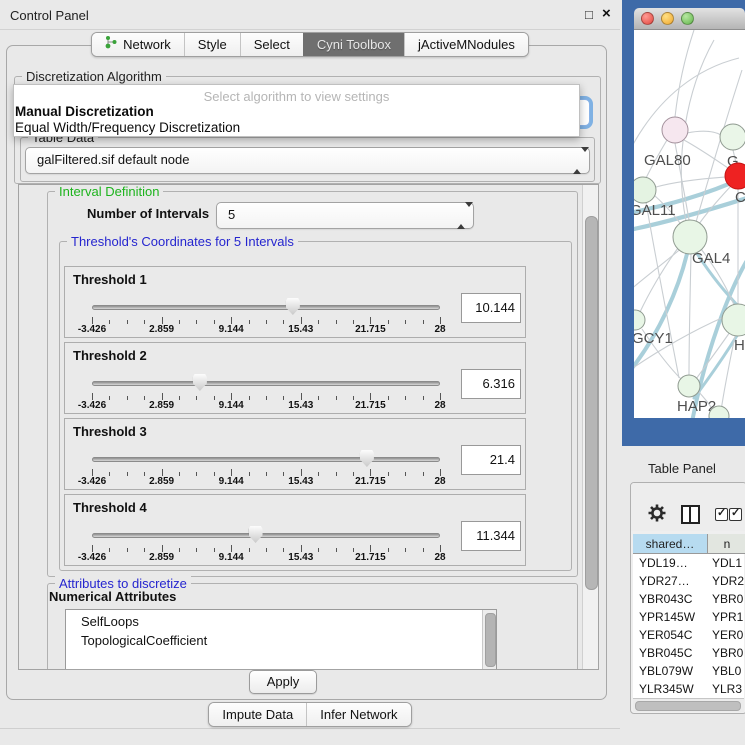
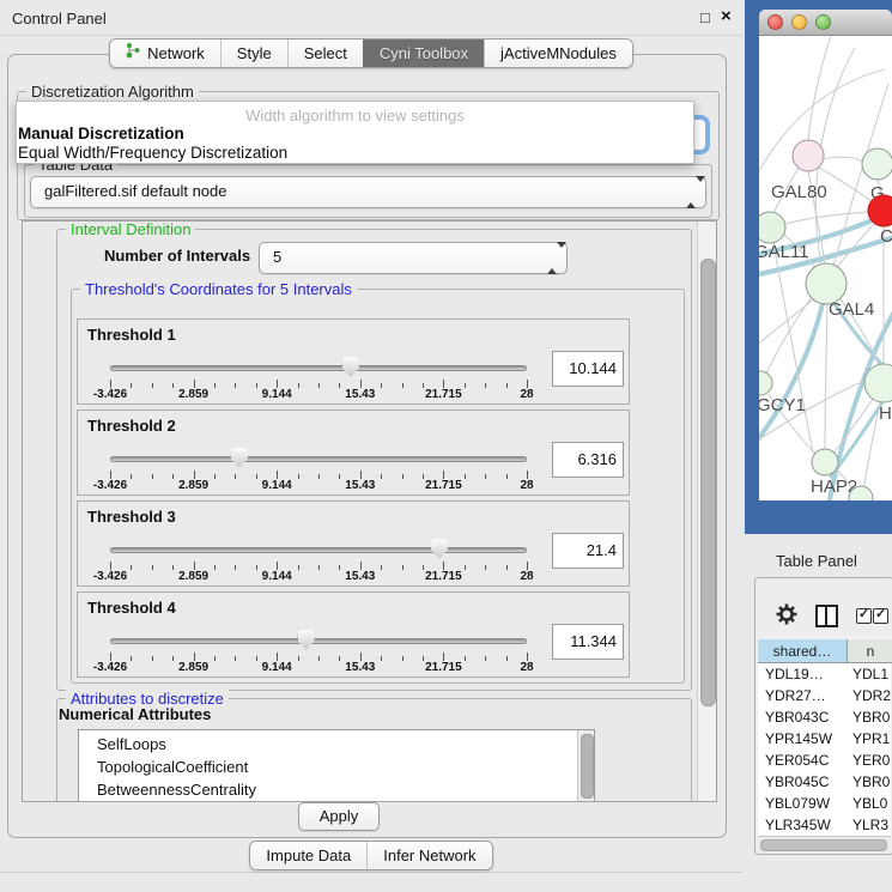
  Control Panel
  □
  ×
  Network
  Style
  Select
  Cyni Toolbox
  jActiveMNodules
  Discretization Algorithm
- Select algorithm to view settings
+ Width algorithm to view settings
  Manual Discretization
  Equal Width/Frequency Discretization
  Table Data
  galFiltered.sif default node
  Interval Definition
  Number of Intervals
  5
  Threshold's Coordinates for 5 Intervals
  Threshold 1
  -3.426
  2.859
  9.144
  15.43
  21.715
  28
  10.144
  Threshold 2
  -3.426
  2.859
  9.144
  15.43
  21.715
  28
  6.316
  Threshold 3
  -3.426
  2.859
  9.144
  15.43
  21.715
  28
  21.4
  Threshold 4
  -3.426
  2.859
  9.144
  15.43
  21.715
  28
  11.344
  Attributes to discretize
  Numerical Attributes
  SelfLoops
  TopologicalCoefficient
+ BetweennessCentrality
  Apply
  Impute Data
  Infer Network
  GAL80
  G
  C
  GAL11
  GAL4
  GCY1
  H
  HAP2
  Table Panel
  shared…
  n
  YDL19…
  YDL1
  YDR27…
  YDR2
  YBR043C
  YBR0
  YPR145W
  YPR1
  YER054C
  YER0
  YBR045C
  YBR0
  YBL079W
  YBL0
  YLR345W
  YLR3
